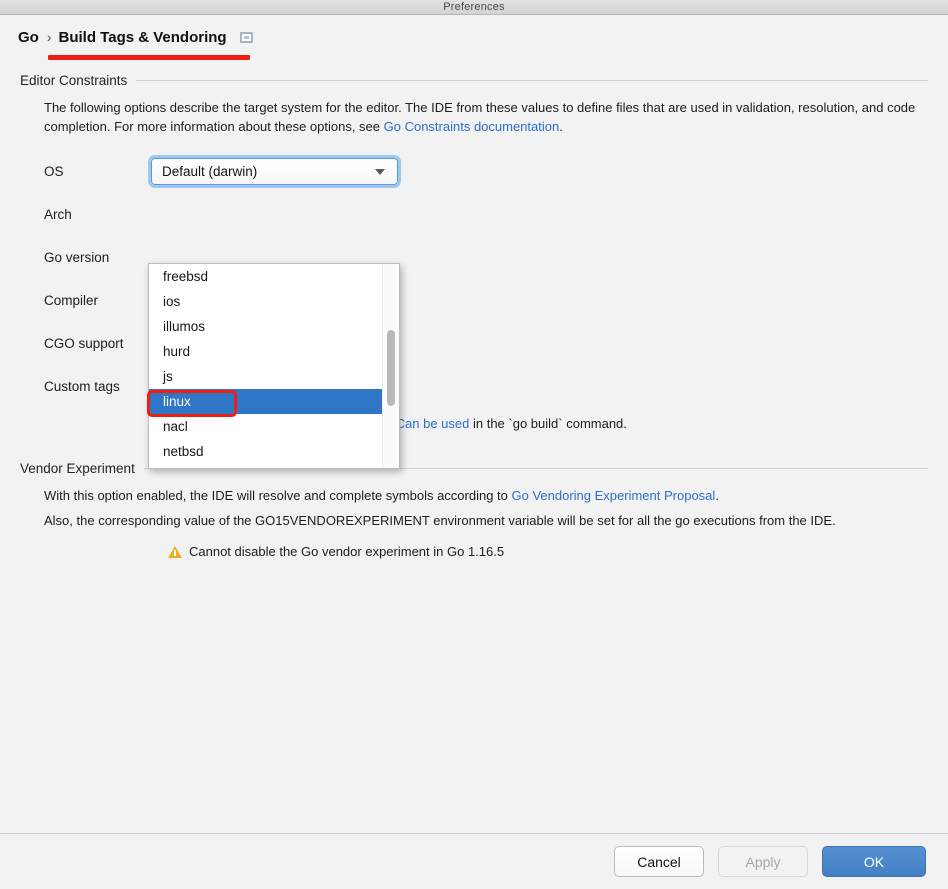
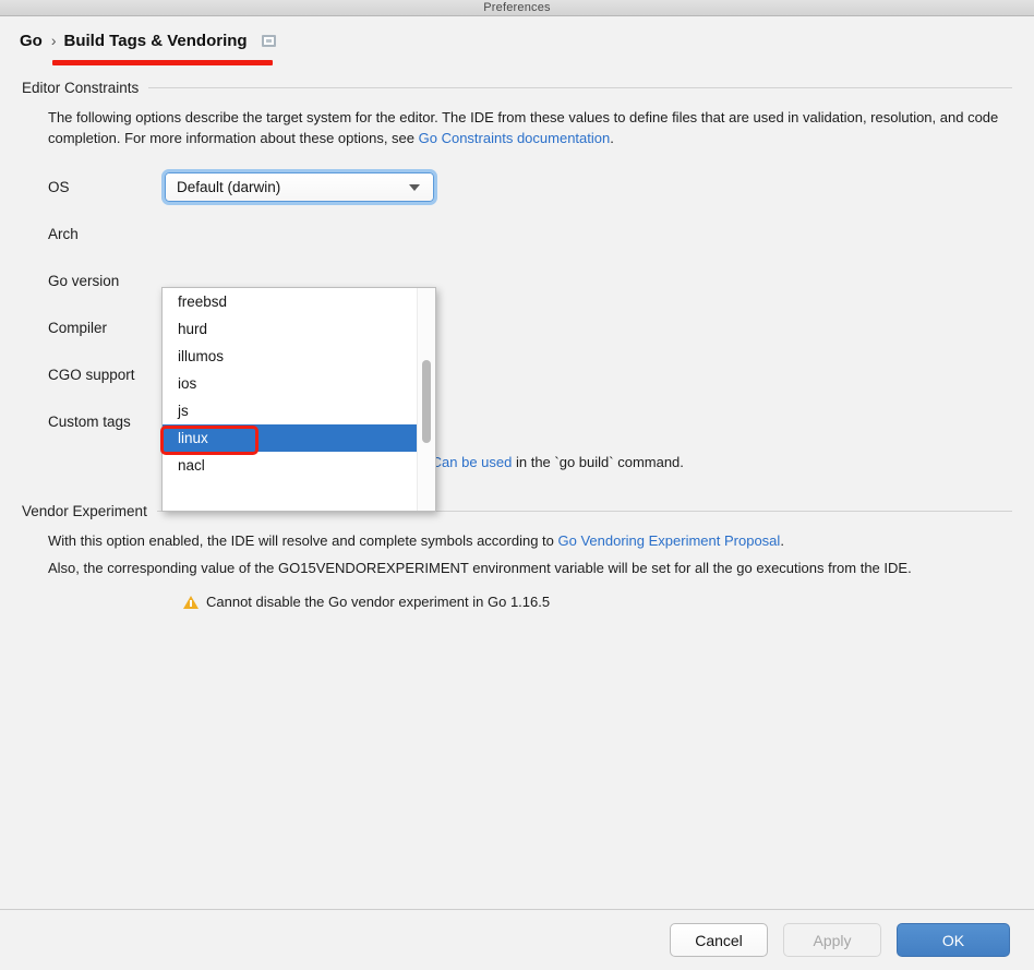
  Preferences
  Go
  ›
  Build Tags & Vendoring
  Editor Constraints
  The following options describe the target system for the editor. The IDE from these values to define files that are used in validation, resolution, and code completion. For more information about these options, see Go Constraints documentation.
  OS
  Default (darwin)
  Arch
  Go version
  Compiler
  CGO support
  Custom tags
  Vendor Experiment
  With this option enabled, the IDE will resolve and complete symbols according to Go Vendoring Experiment Proposal.
  Also, the corresponding value of the GO15VENDOREXPERIMENT environment variable will be set for all the go executions from the IDE.
  Cannot disable the Go vendor experiment in Go 1.16.5
  freebsd
- ios
+ hurd
  illumos
- hurd
+ ios
  js
  linux
  nacl
- netbsd
  Cancel
  Apply
  OK
